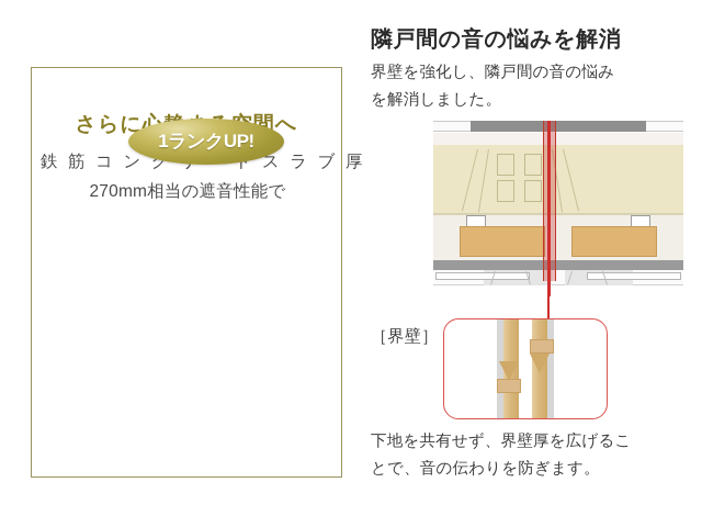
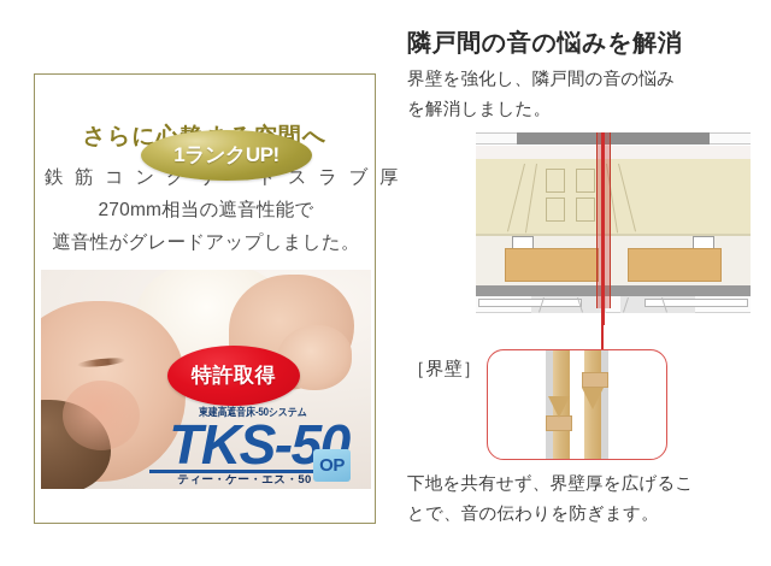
  1ランクUP!
  鉄 筋 コ ン ク ト ス ラ ブ 厚
  270mm相当の遮音性能で
+ 遮音性がグレードアップしました。
+ 特許取得
+ 東建高遮音床-50システム
+ TKS-50
+ ティー・ケー・エス・50
+ OP
  隣戸間の音の悩みを解消
  界壁を強化し、隣戸間の音の悩み
  を解消しました。
  ［界壁］
  下地を共有せず、界壁厚を広げるこ
  とで、音の伝わりを防ぎます。
